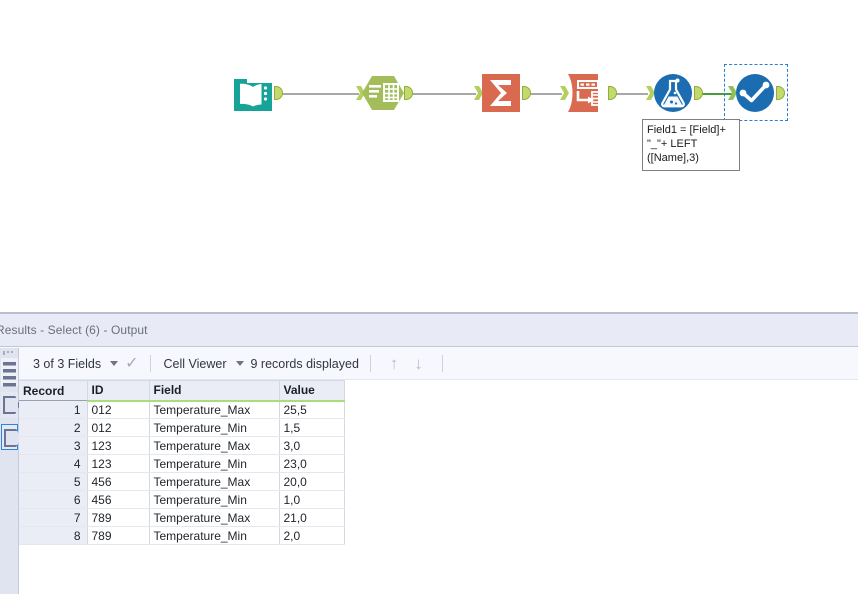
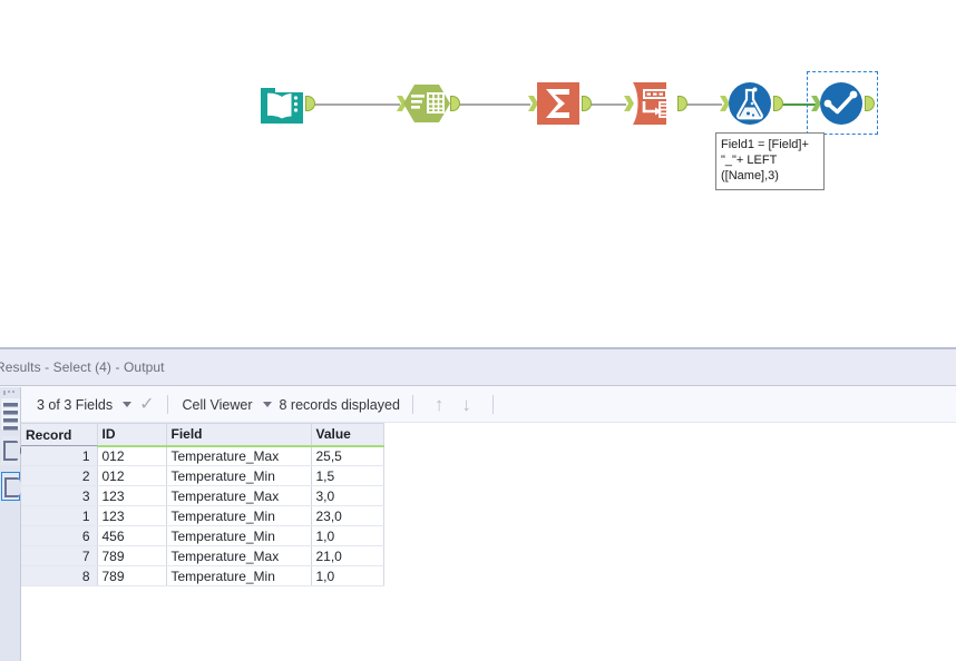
  Field1 = [Field]+
  "_"+ LEFT
  ([Name],3)
- Results - Select (6) - Output
+ Results - Select (4) - Output
  3 of 3 Fields
  ✓
  Cell Viewer
- 9 records displayed
+ 8 records displayed
  ↑
  ↓
  Record	ID	Field	Value
  1	012	Temperature_Max	25,5
  2	012	Temperature_Min	1,5
  3	123	Temperature_Max	3,0
- 4	123	Temperature_Min	23,0
+ 1	123	Temperature_Min	23,0
- 5	456	Temperature_Max	20,0
  6	456	Temperature_Min	1,0
  7	789	Temperature_Max	21,0
- 8	789	Temperature_Min	2,0
+ 8	789	Temperature_Min	1,0
